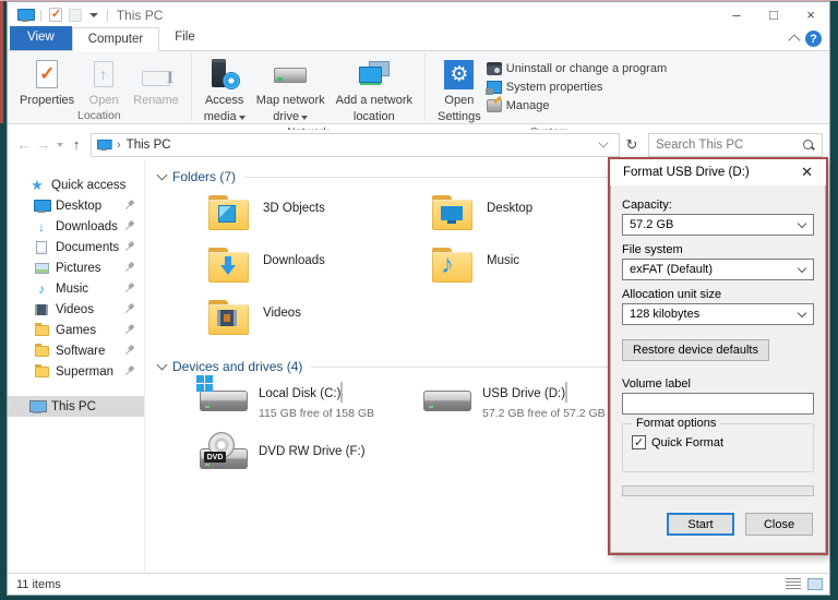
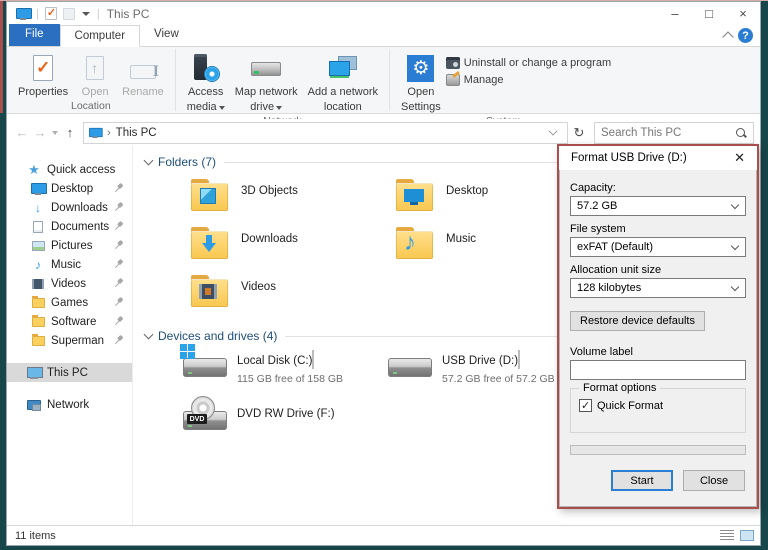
  |
  |
  This PC
  –
  □
  ×
- View
+ File
  Computer
- File
+ View
  ?
  Properties
  Open
  Rename
  Location
  Access
  media
  Map network
  drive
  Add a network
  location
  ⚙
  Open
  Settings
  Uninstall or change a program
- System properties
  Manage
  ←
  →
  ↑
  ›
  This PC
  ↻
  Search This PC
  ★
  Quick access
  Desktop
  ↓
  Downloads
  Documents
  Pictures
  ♪
  Music
  Videos
  Games
  Software
  Superman
  This PC
+ Network
  Folders (7)
  3D Objects
  Desktop
  Downloads
  ♪
  Music
  Videos
  Devices and drives (4)
  Local Disk (C:) 115 GB free of 158 GB
  USB Drive (D:) 57.2 GB free of 57.2 GB
  DVD RW Drive (F:)
  11 items
  Format USB Drive (D:)
  ✕
  Capacity:
  57.2 GB
  File system
  exFAT (Default)
  Allocation unit size
  128 kilobytes
  Restore device defaults
  Volume label
  Format options
  Quick Format
  Start
  Close
